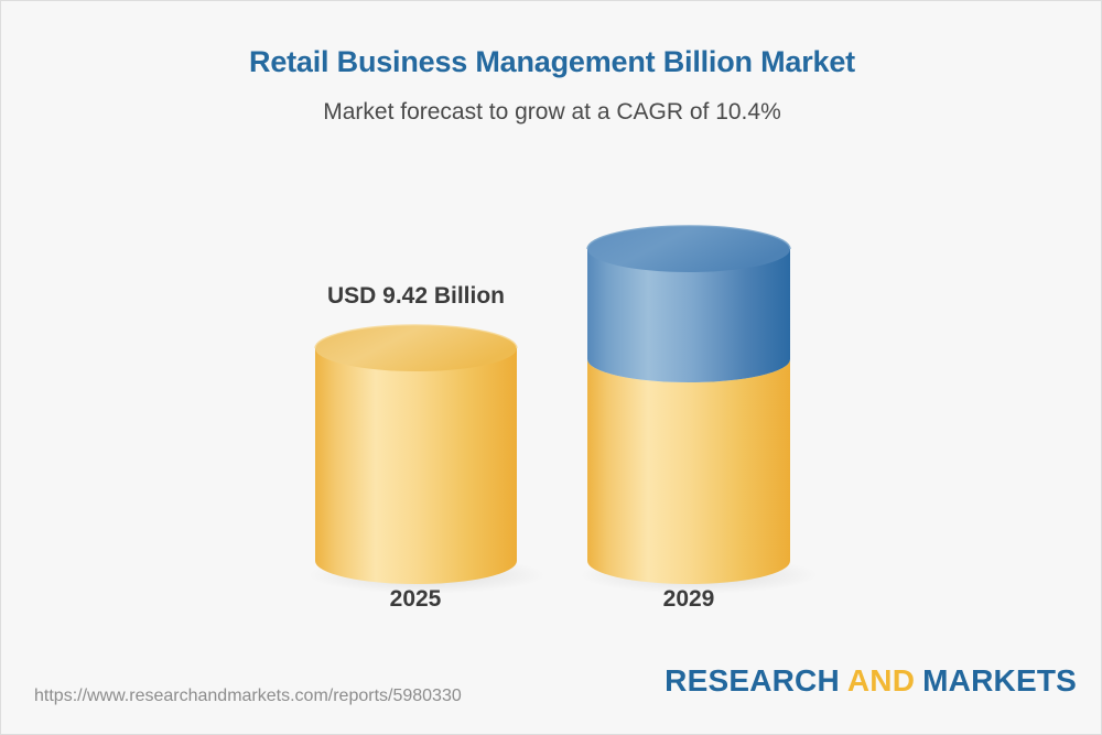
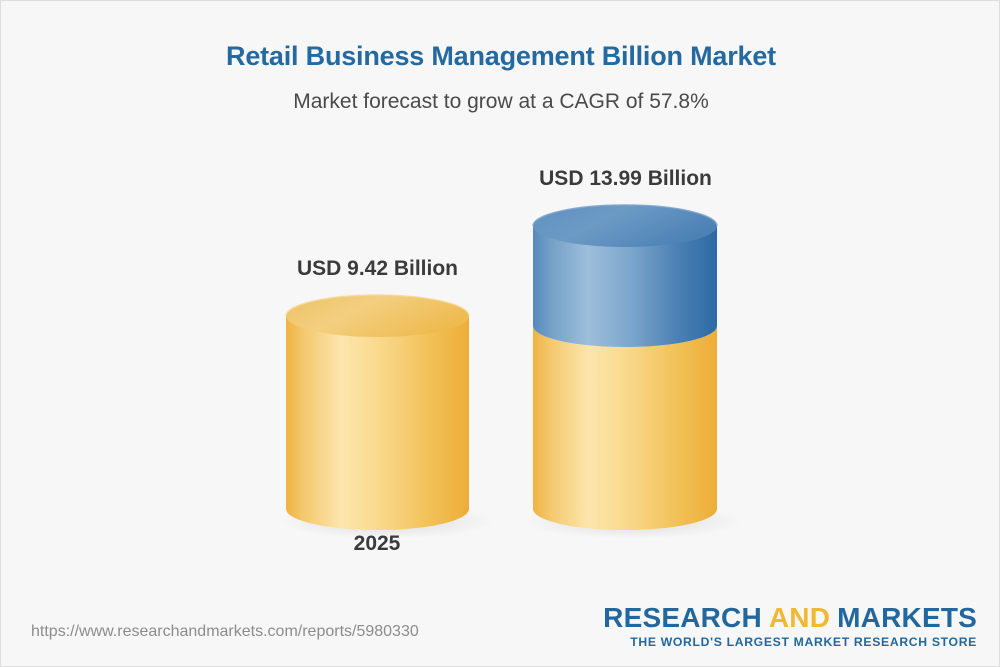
  Retail Business Management Billion Market
- Market forecast to grow at a CAGR of 10.4%
+ Market forecast to grow at a CAGR of 57.8%
  USD 9.42 Billion
+ USD 13.99 Billion
  2025
- 2029
  https://www.researchandmarkets.com/reports/5980330
  RESEARCH AND MARKETS
+ THE WORLD'S LARGEST MARKET RESEARCH STORE
